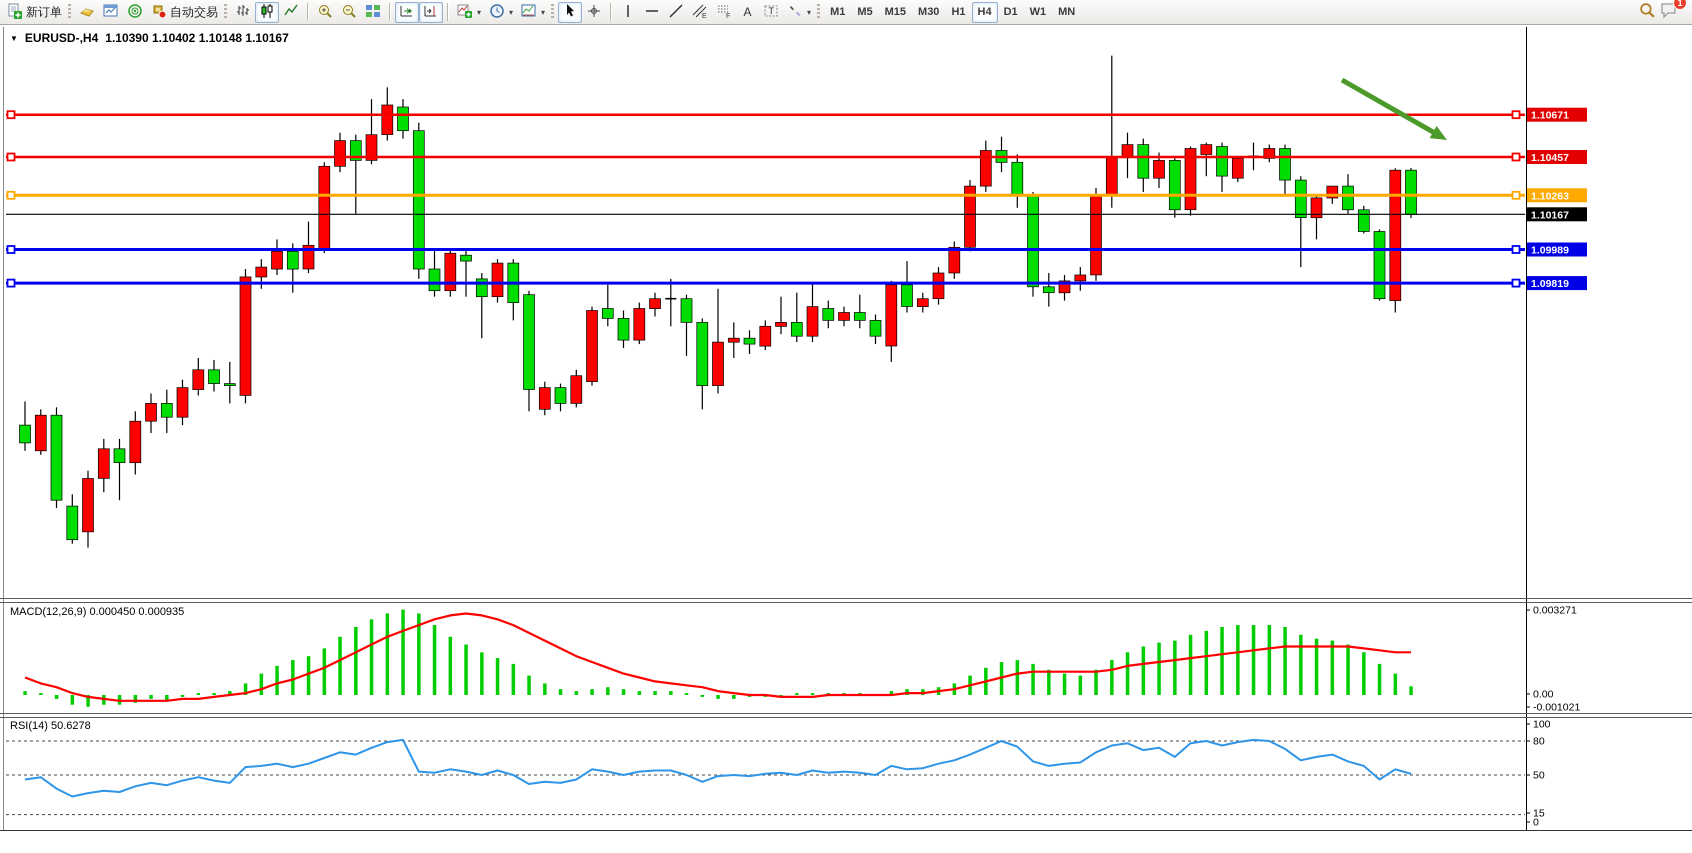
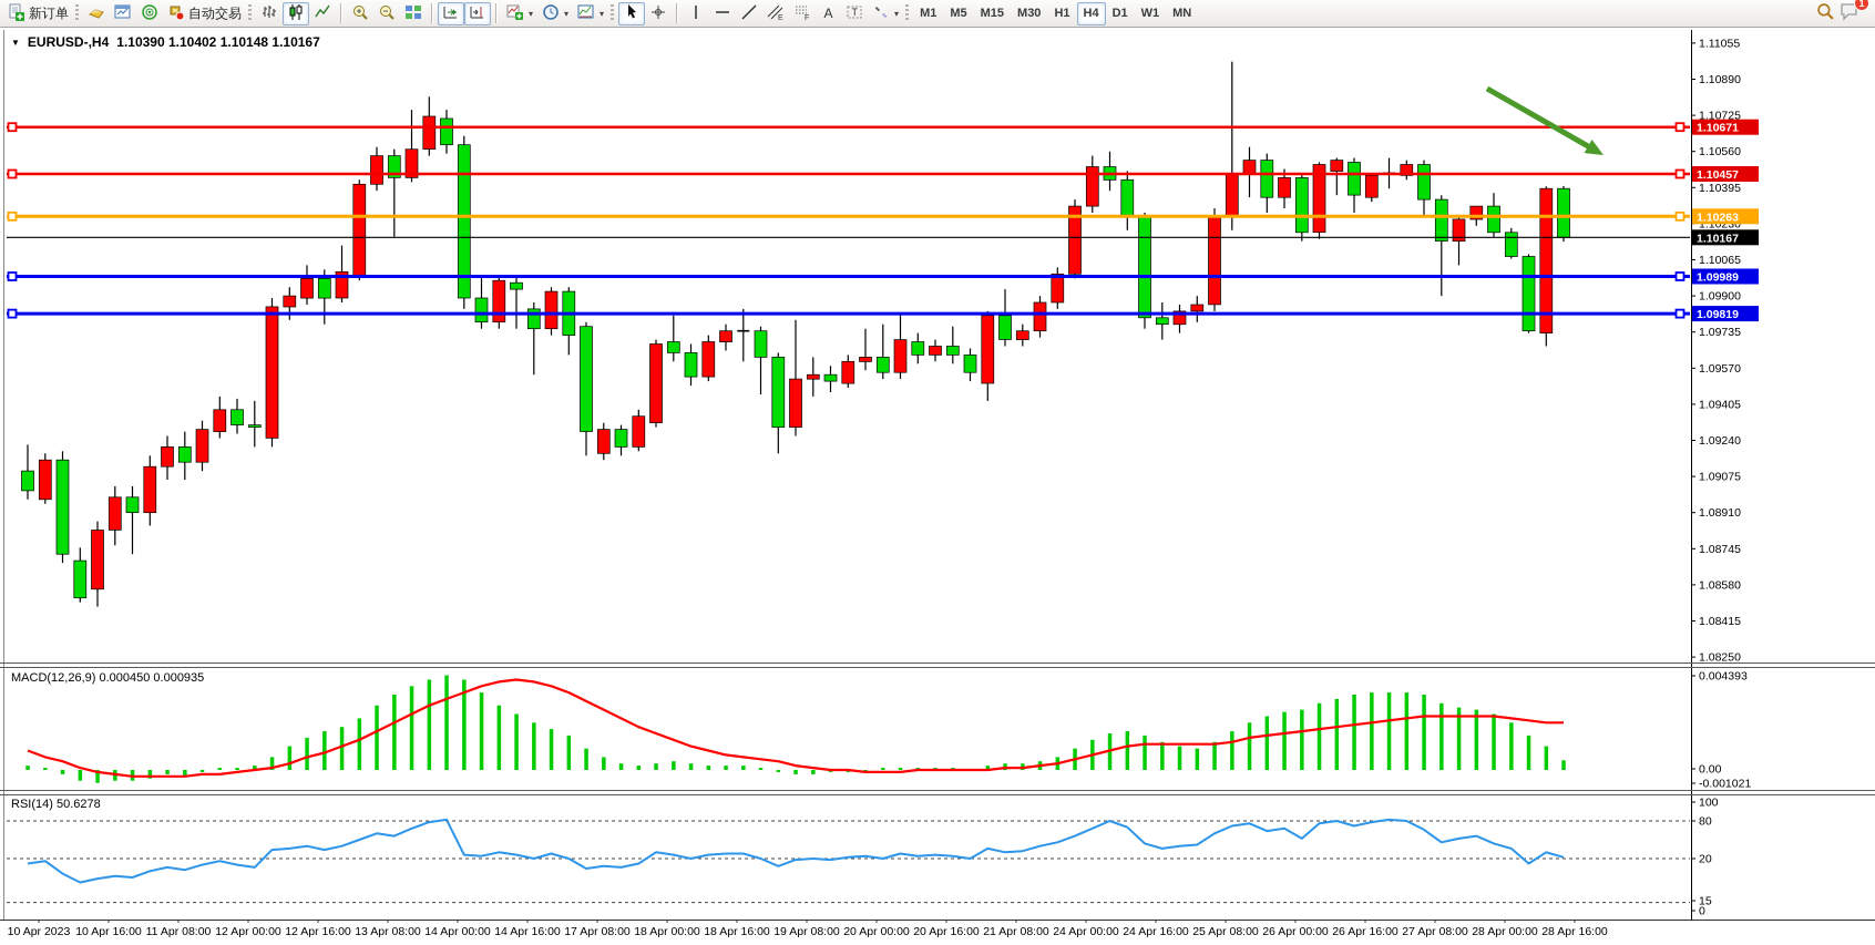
  新订单
  自动交易
  ▾
  ▾
  ▾
  A
  T
  ▾
  M1
  M5
  M15
  M30
  H1
  H4
  D1
  W1
  MN
  1
+ 1.11055
+ 1.10890
+ 1.10725
+ 1.10560
+ 1.10395
+ 1.10230
+ 1.10065
+ 1.09900
+ 1.09735
+ 1.09570
+ 1.09405
+ 1.09240
+ 1.09075
+ 1.08910
+ 1.08745
+ 1.08580
+ 1.08415
+ 1.08250
  1.10671
  1.10457
  1.10263
  1.10167
  1.09989
  1.09819
- 0.003271
+ 0.004393
  0.00
  -0.001021
  100
  80
- 50
+ 20
  15
  0
+ 10 Apr 2023
+ 10 Apr 16:00
+ 11 Apr 08:00
+ 12 Apr 00:00
+ 12 Apr 16:00
+ 13 Apr 08:00
+ 14 Apr 00:00
+ 14 Apr 16:00
+ 17 Apr 08:00
+ 18 Apr 00:00
+ 18 Apr 16:00
+ 19 Apr 08:00
+ 20 Apr 00:00
+ 20 Apr 16:00
+ 21 Apr 08:00
+ 24 Apr 00:00
+ 24 Apr 16:00
+ 25 Apr 08:00
+ 26 Apr 00:00
+ 26 Apr 16:00
+ 27 Apr 08:00
+ 28 Apr 00:00
+ 28 Apr 16:00
  ▼
  EURUSD-,H4
  1.10390 1.10402 1.10148 1.10167
  MACD(12,26,9) 0.000450 0.000935
  RSI(14) 50.6278
